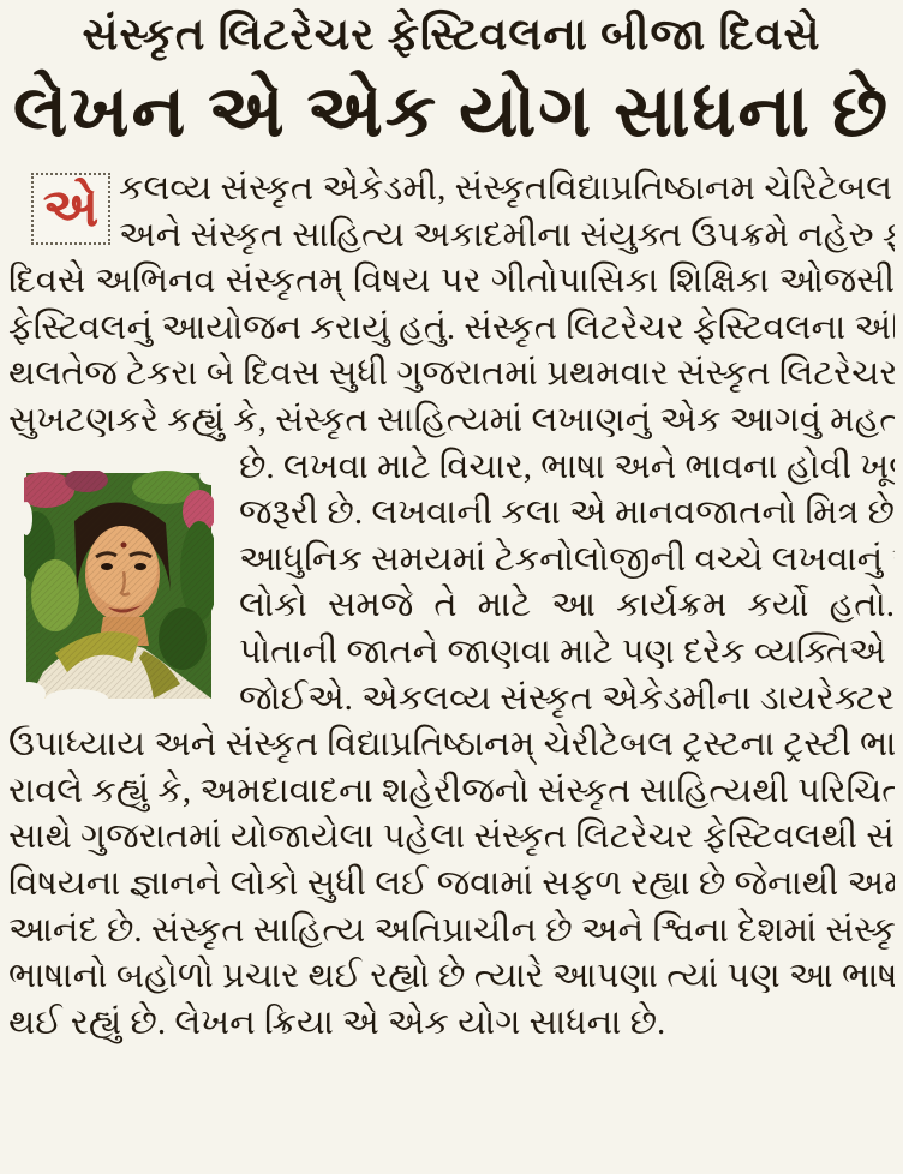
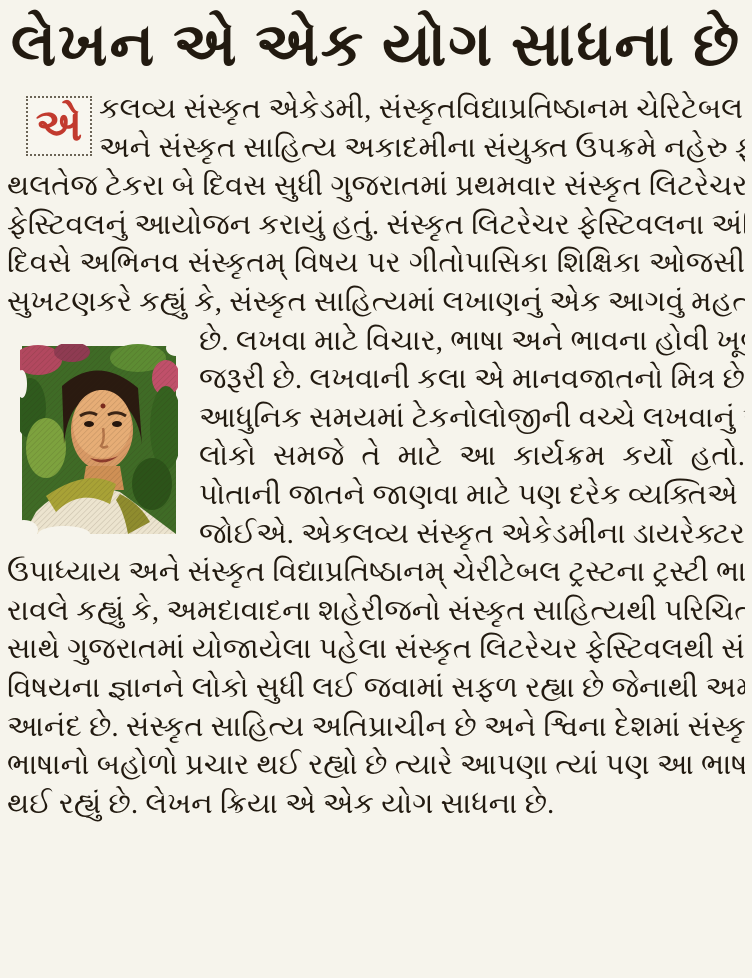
- સંસ્કૃત લિટરેચર ફેસ્ટિવલના બીજા દિવસે
  લેખન એ એક યોગ સાધના છે
  એ
  કલવ્ય સંસ્કૃત એકેડમી, સંસ્કૃતવિદ્યાપ્રતિષ્ઠાનમ ચેરિટેબલ
  અને સંસ્કૃત સાહિત્ય અકાદમીના સંયુક્ત ઉપક્રમે નહેરુ
- દિવસે અભિનવ સંસ્કૃતમ્ વિષય પર ગીતોપાસિકા શિક્ષિકા ઓજસી
+ થલતેજ ટેકરા બે દિવસ સુધી ગુજરાતમાં પ્રથમવાર સંસ્કૃત લિટરેચર
  ફેસ્ટિવલનું આયોજન કરાયું હતું. સંસ્કૃત લિટરેચર ફેસ્ટિવલના અં
- થલતેજ ટેકરા બે દિવસ સુધી ગુજરાતમાં પ્રથમવાર સંસ્કૃત લિટરેચર
+ દિવસે અભિનવ સંસ્કૃતમ્ વિષય પર ગીતોપાસિકા શિક્ષિકા ઓજસી
  સુખટણકરે કહ્યું કે, સંસ્કૃત સાહિત્યમાં લખાણનું એક આગવું મહત્
  છે. લખવા માટે વિચાર, ભાષા અને ભાવના હોવી ખૂ
  જરૂરી છે. લખવાની કલા એ માનવજાતનો મિત્ર છે
  આધુનિક સમયમાં ટેકનોલોજીની વચ્ચે લખવાનું
  લોકો સમજે તે માટે આ કાર્યક્રમ કર્યો હતો.
  પોતાની જાતને જાણવા માટે પણ દરેક વ્યક્તિએ
  જોઈએ. એકલવ્ય સંસ્કૃત એકેડમીના ડાયરેક્ટર
  ઉપાધ્યાય અને સંસ્કૃત વિદ્યાપ્રતિષ્ઠાનમ્ ચેરીટેબલ ટ્રસ્ટના ટ્રસ્ટી ભા
  રાવલે કહ્યું કે, અમદાવાદના શહેરીજનો સંસ્કૃત સાહિત્યથી પરિચિત
  સાથે ગુજરાતમાં યોજાયેલા પહેલા સંસ્કૃત લિટરેચર ફેસ્ટિવલથી સં
  વિષયના જ્ઞાનને લોકો સુધી લઈ જવામાં સફળ રહ્યા છે જેનાથી અ
  આનંદ છે. સંસ્કૃત સાહિત્ય અતિપ્રાચીન છે અને શ્વિના દેશમાં સંસ્કૃ
  ભાષાનો બહોળો પ્રચાર થઈ રહ્યો છે ત્યારે આપણા ત્યાં પણ આ ભાષા
  થઈ રહ્યું છે. લેખન ક્રિયા એ એક યોગ સાધના છે.
